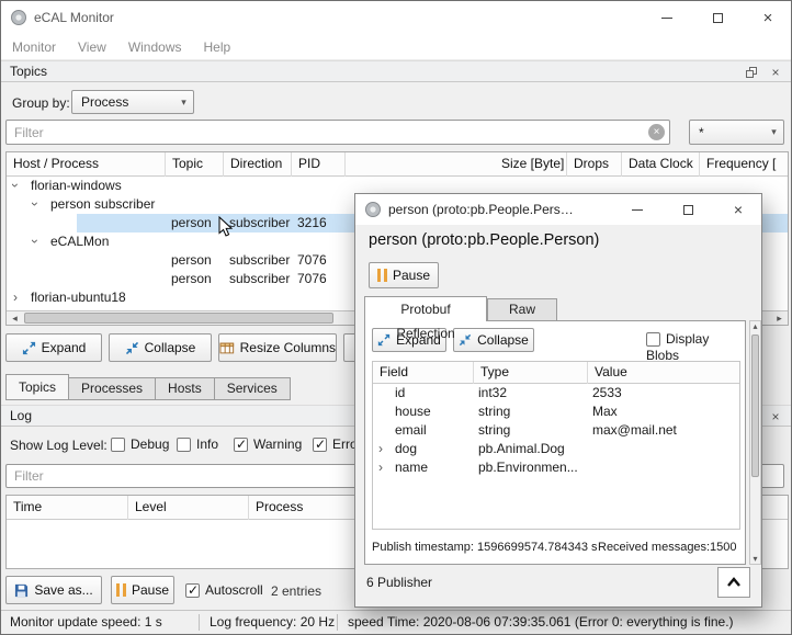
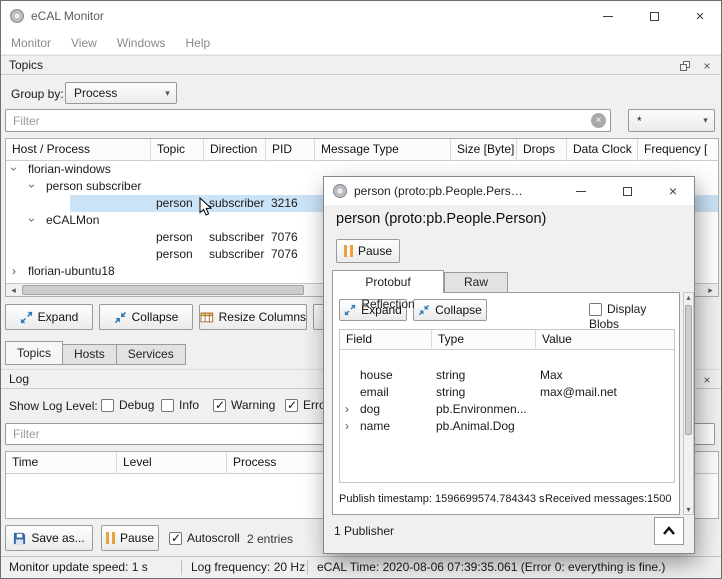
  eCAL Monitor
  ×
  Monitor
  View
  Windows
  Help
  Topics
  ×
  Group by:
  Process
  ▾
  Filter
  ×
  *
  ▾
  Host / Process
  Topic
  Direction
  PID
+ Message Type
  Size [Byte]
  Drops
  Data Clock
  Frequency [
  florian-windows
  person subscriber
  person
  subscriber
  3216
  eCALMon
  person
  subscriber
  7076
  person
  subscriber
  7076
  ›
  florian-ubuntu18
  ◂
  ▸
  Expand
  Collapse
  Resize Columns
  Topics
- Processes
  Hosts
  Services
  Log
  ×
  Show Log Level:
  Debug
  Info
  Warning
  Filter
  Time
  Level
  Process
  Save as...
  Pause
  Autoscroll
  2 entries
  Monitor update speed: 1 s
  Log frequency: 20 Hz
- speed Time: 2020-08-06 07:39:35.061 (Error 0: everything is fine.)
+ eCAL Time: 2020-08-06 07:39:35.061 (Error 0: everything is fine.)
  person (proto:pb.People.Person
  ×
  person (proto:pb.People.Person)
  Pause
  Protobuf Reflection
  Collapse
  Display Blobs
  Field
  Type
  Value
- id
- int32
- 2533
  house
  string
  Max
  email
  string
  max@mail.net
  ›
  dog
- pb.Animal.Dog
+ pb.Environmen...
  ›
  name
- pb.Environmen...
+ pb.Animal.Dog
  Publish timestamp:
  1596699574.784343 s
  Received messages:
  1500
  ▴
  ▾
- 6 Publisher
+ 1 Publisher
